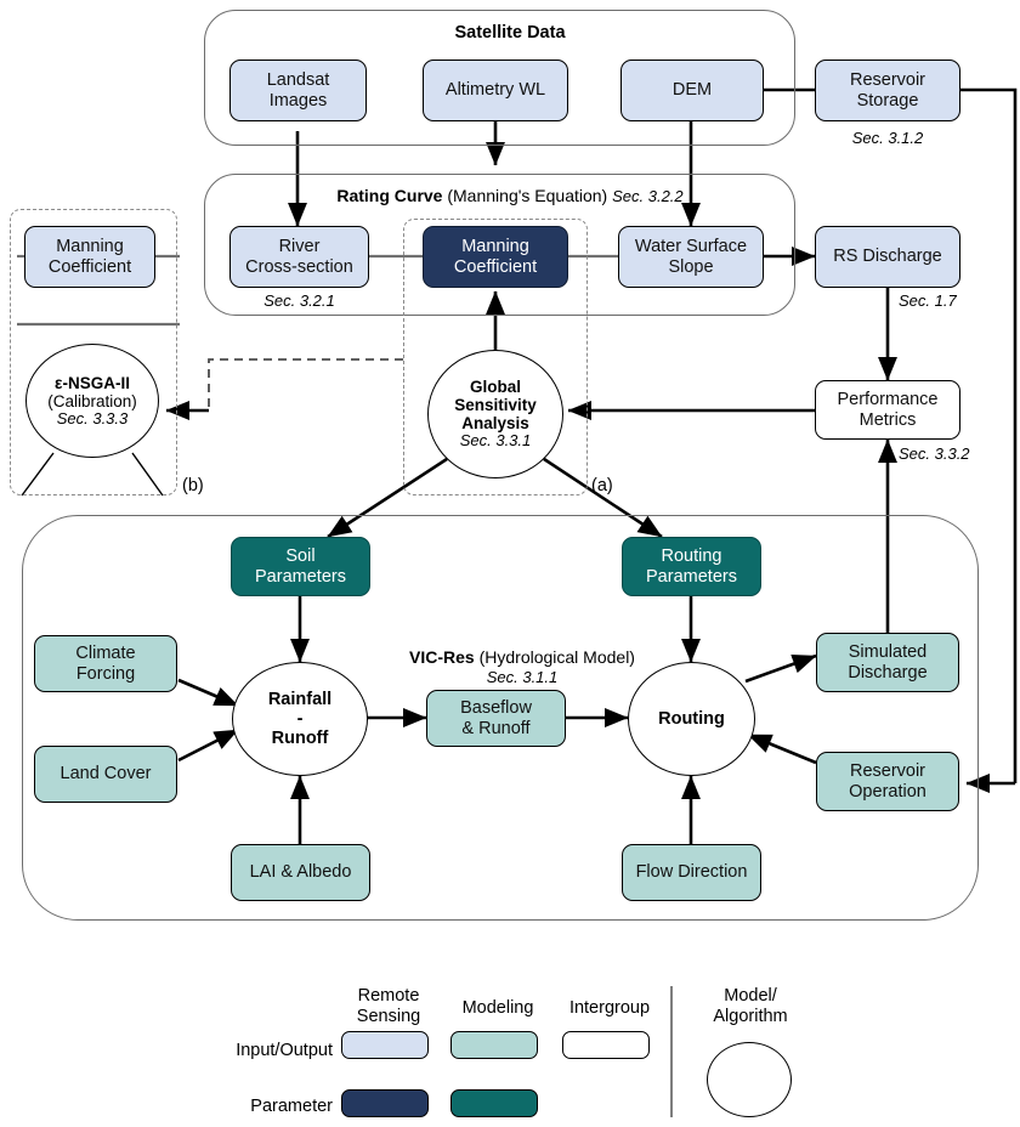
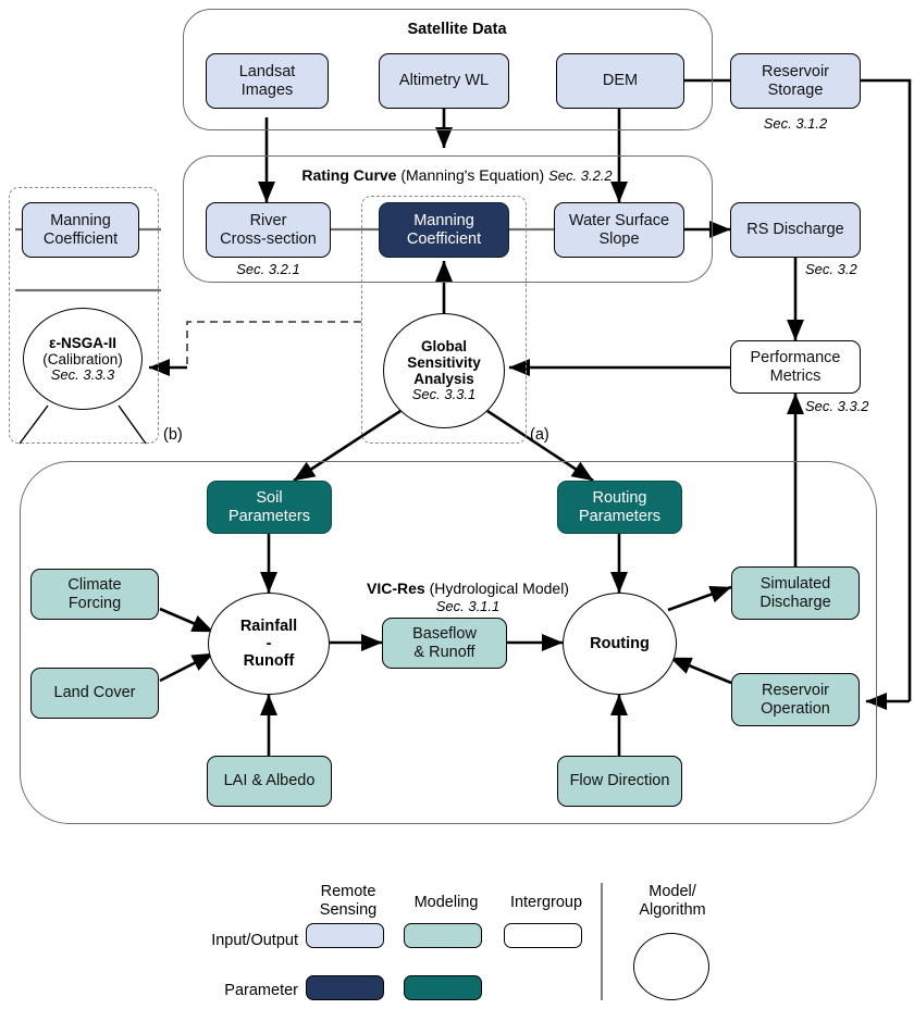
  Satellite Data
  Rating Curve (Manning's Equation) Sec. 3.2.2
  VIC-Res (Hydrological Model)
  Sec. 3.1.1
  (b)
  (a)
  Landsat
  Images
  Altimetry WL
  DEM
  Reservoir
  Storage
  Sec. 3.1.2
  River
  Cross-section
  Sec. 3.2.1
  Manning
  Coefficient
  Water Surface
  Slope
  RS Discharge
- Sec. 1.7
+ Sec. 3.2
  Manning
  Coefficient
  Performance
  Metrics
  Sec. 3.3.2
  ε-NSGA-II
  (Calibration)
  Sec. 3.3.3
  Global
  Sensitivity
  Analysis
  Sec. 3.3.1
  Rainfall
  -
  Runoff
  Routing
  Soil
  Parameters
  Routing
  Parameters
  Climate
  Forcing
  Land Cover
  LAI & Albedo
  Baseflow
  & Runoff
  Flow Direction
  Simulated
  Discharge
  Reservoir
  Operation
  Remote
  Sensing
  Modeling
  Intergroup
  Model/
  Algorithm
  Input/Output
  Parameter
